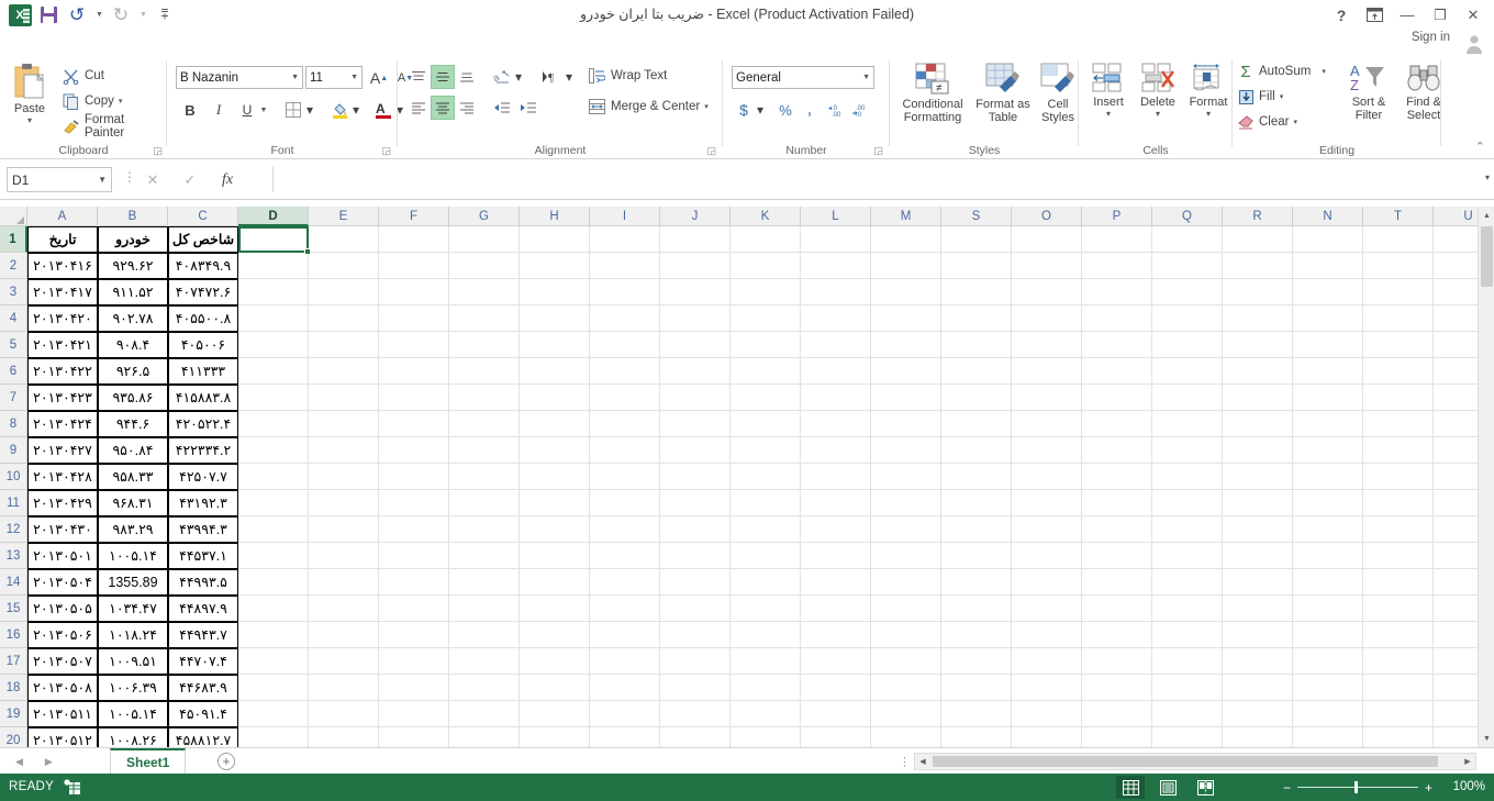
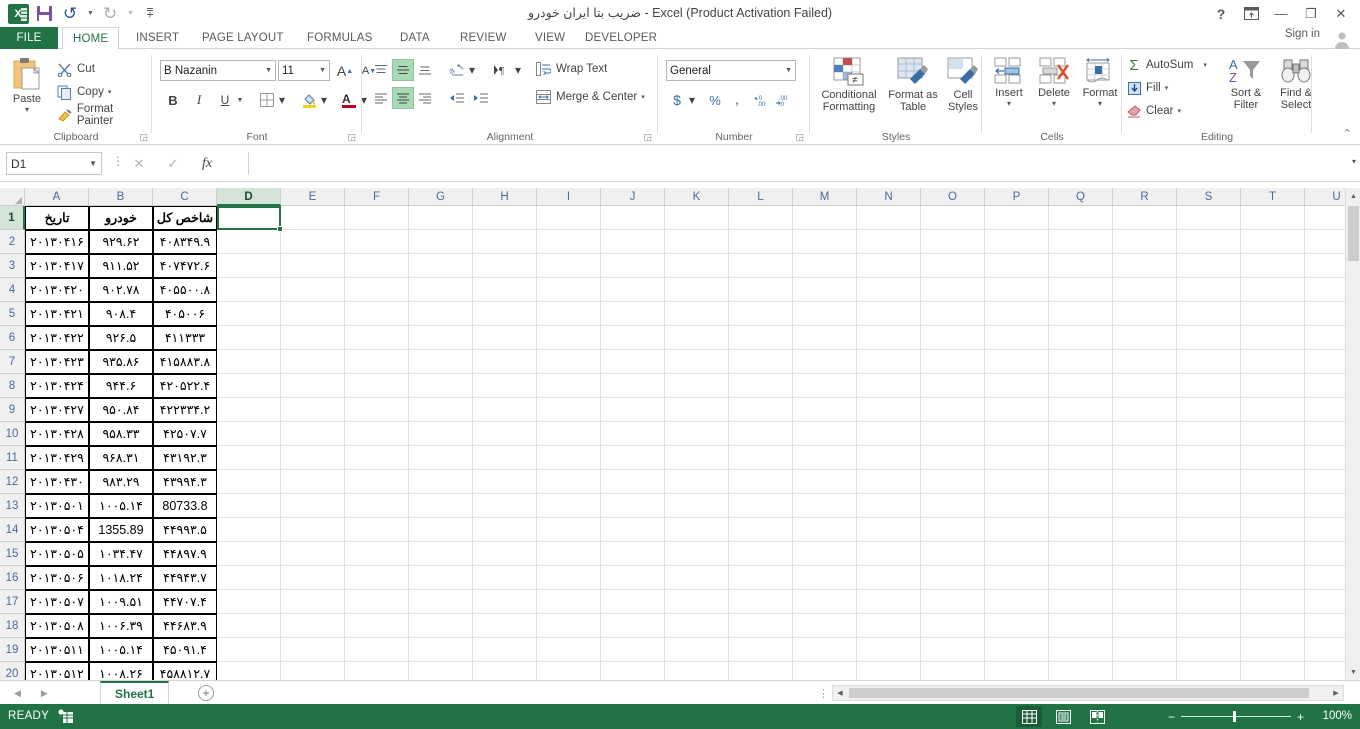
  X
  ↺
  ↻
  ⩱
  ضریب بتا ایران خودرو - Excel (Product Activation Failed)
  ?
  —
  ❐
  ✕
+ FILE
+ HOME
+ INSERT
+ PAGE LAYOUT
+ FORMULAS
+ DATA
+ REVIEW
+ VIEW
+ DEVELOPER
  Sign in
  Paste
  ▾
  Cut
  Copy
  Format Painter
  Clipboard
  ◲
  B Nazanin
  11
  A
  A
  B
  I
  U
  ▾
  ▾
  A
  ▾
  Font
  ◲
  ▾
  ¶
  ▾
  Wrap Text
  Merge & Center
  Alignment
  ◲
  General
  $
  ▾
  %
  ,
  Number
  ◲
  ≠
  Conditional
  Formatting
  Format as
  Table
  Cell
  Styles
  Styles
  Insert
  ▾
  Delete
  ▾
  Format
  ▾
  Cells
  Σ
  AutoSum
  Fill
  Clear
  A
  Z
  Sort &
  Filter
  Find &
  Select
  Editing
  ⌃
  D1
  ▼
  ⋮
  ✕
  ✓
  fx
  ▾
  A
  B
  C
  D
  E
  F
  G
  H
  I
  J
  K
  L
  M
- S
+ N
  O
  P
  Q
  R
- N
+ S
  T
  U
  1
  2
  3
  4
  5
  6
  7
  8
  9
  10
  11
  12
  13
  14
  15
  16
  17
  18
  19
  20
  تاریخ
  خودرو
  شاخص کل
  ۲۰۱۳۰۴۱۶
  ۹۲۹.۶۲
  ۴۰۸۳۴۹.۹
  ۲۰۱۳۰۴۱۷
  ۹۱۱.۵۲
  ۴۰۷۴۷۲.۶
  ۲۰۱۳۰۴۲۰
  ۹۰۲.۷۸
  ۴۰۵۵۰۰.۸
  ۲۰۱۳۰۴۲۱
  ۹۰۸.۴
  ۴۰۵۰۰۶
  ۲۰۱۳۰۴۲۲
  ۹۲۶.۵
  ۴۱۱۳۳۳
  ۲۰۱۳۰۴۲۳
  ۹۳۵.۸۶
  ۴۱۵۸۸۳.۸
  ۲۰۱۳۰۴۲۴
  ۹۴۴.۶
  ۴۲۰۵۲۲.۴
  ۲۰۱۳۰۴۲۷
  ۹۵۰.۸۴
  ۴۲۲۳۳۴.۲
  ۲۰۱۳۰۴۲۸
  ۹۵۸.۳۳
  ۴۲۵۰۷.۷
  ۲۰۱۳۰۴۲۹
  ۹۶۸.۳۱
  ۴۳۱۹۲.۳
  ۲۰۱۳۰۴۳۰
  ۹۸۳.۲۹
  ۴۳۹۹۴.۳
  ۲۰۱۳۰۵۰۱
  ۱۰۰۵.۱۴
- ۴۴۵۳۷.۱
+ 80733.8
  ۲۰۱۳۰۵۰۴
  1355.89
  ۴۴۹۹۳.۵
  ۲۰۱۳۰۵۰۵
  ۱۰۳۴.۴۷
  ۴۴۸۹۷.۹
  ۲۰۱۳۰۵۰۶
  ۱۰۱۸.۲۴
  ۴۴۹۴۳.۷
  ۲۰۱۳۰۵۰۷
  ۱۰۰۹.۵۱
  ۴۴۷۰۷.۴
  ۲۰۱۳۰۵۰۸
  ۱۰۰۶.۳۹
  ۴۴۶۸۳.۹
  ۲۰۱۳۰۵۱۱
  ۱۰۰۵.۱۴
  ۴۵۰۹۱.۴
  ۲۰۱۳۰۵۱۲
  ۱۰۰۸.۲۶
  ۴۵۸۸۱۲.۷
  ◀
  ▶
  Sheet1
  +
  ⋮
  READY
  −
  +
  100%
